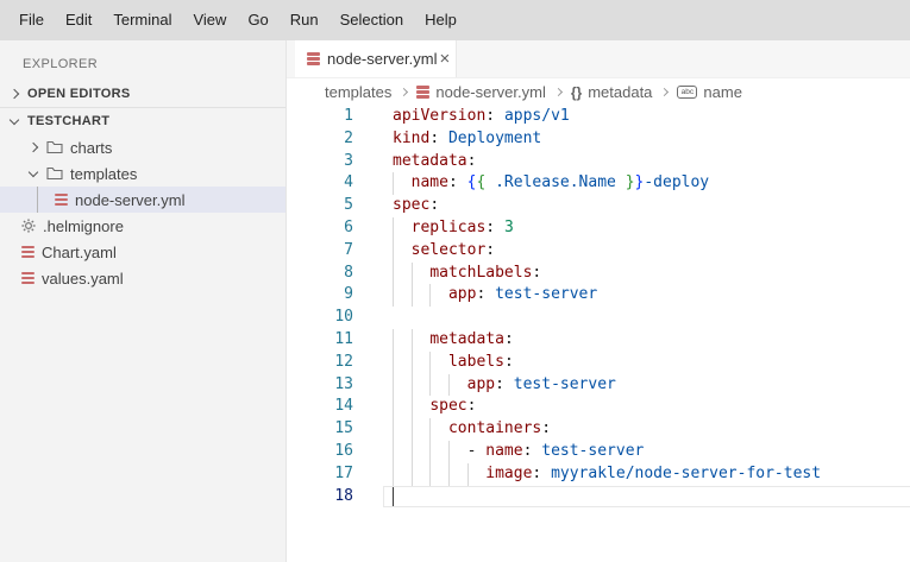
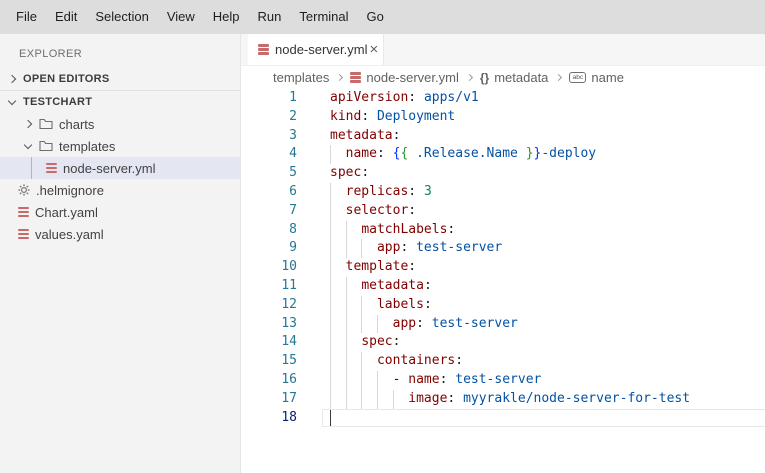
  File
  Edit
- Terminal
+ Selection
  View
- Go
+ Help
  Run
- Selection
+ Terminal
- Help
+ Go
  EXPLORER
  OPEN EDITORS
  TESTCHART
  charts
  templates
  node-server.yml
  .helmignore
  Chart.yaml
  values.yaml
  node-server.yml
  ×
  templates
  node-server.yml
  {}
  metadata
  name
  1
  apiVersion: apps/v1
  2
  kind: Deployment
  3
  metadata:
  4
  name: {{ .Release.Name }}-deploy
  5
  spec:
  6
  replicas: 3
  7
  selector:
  8
  matchLabels:
  9
  app: test-server
  10
+ template:
  11
  metadata:
  12
  labels:
  13
  app: test-server
  14
  spec:
  15
  containers:
  16
  - name: test-server
  17
  image: myyrakle/node-server-for-test
  18
